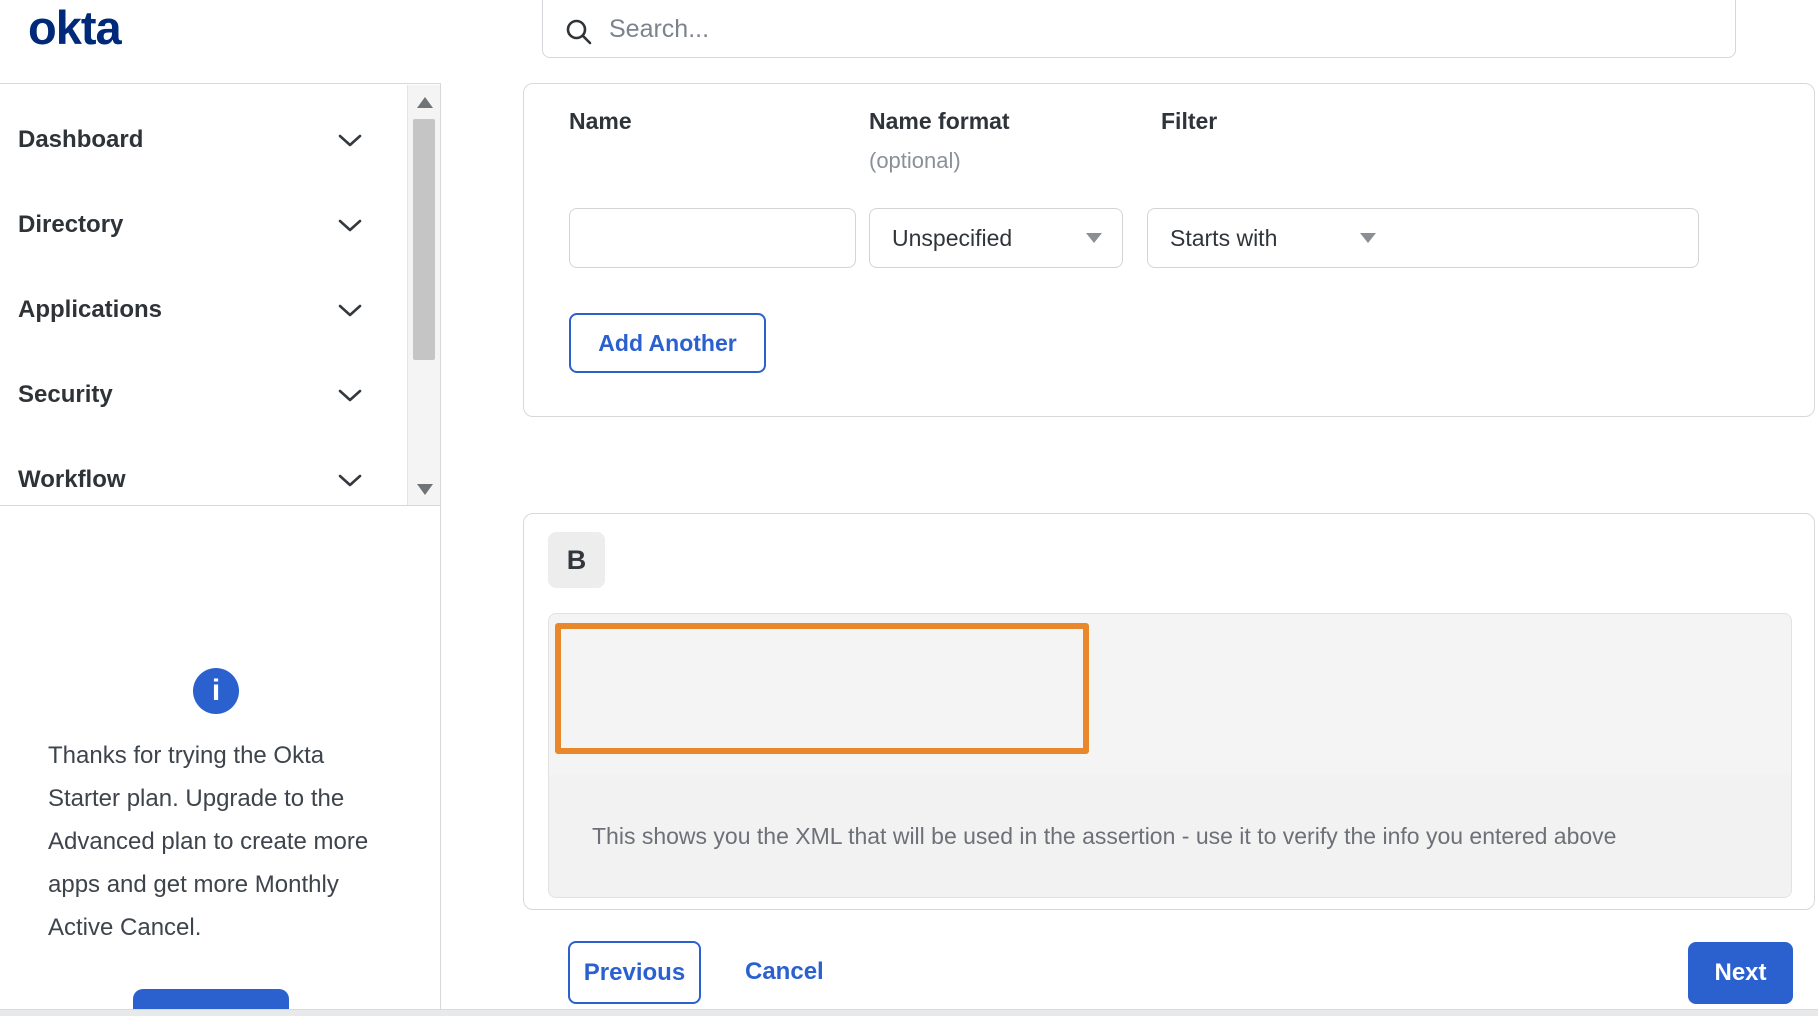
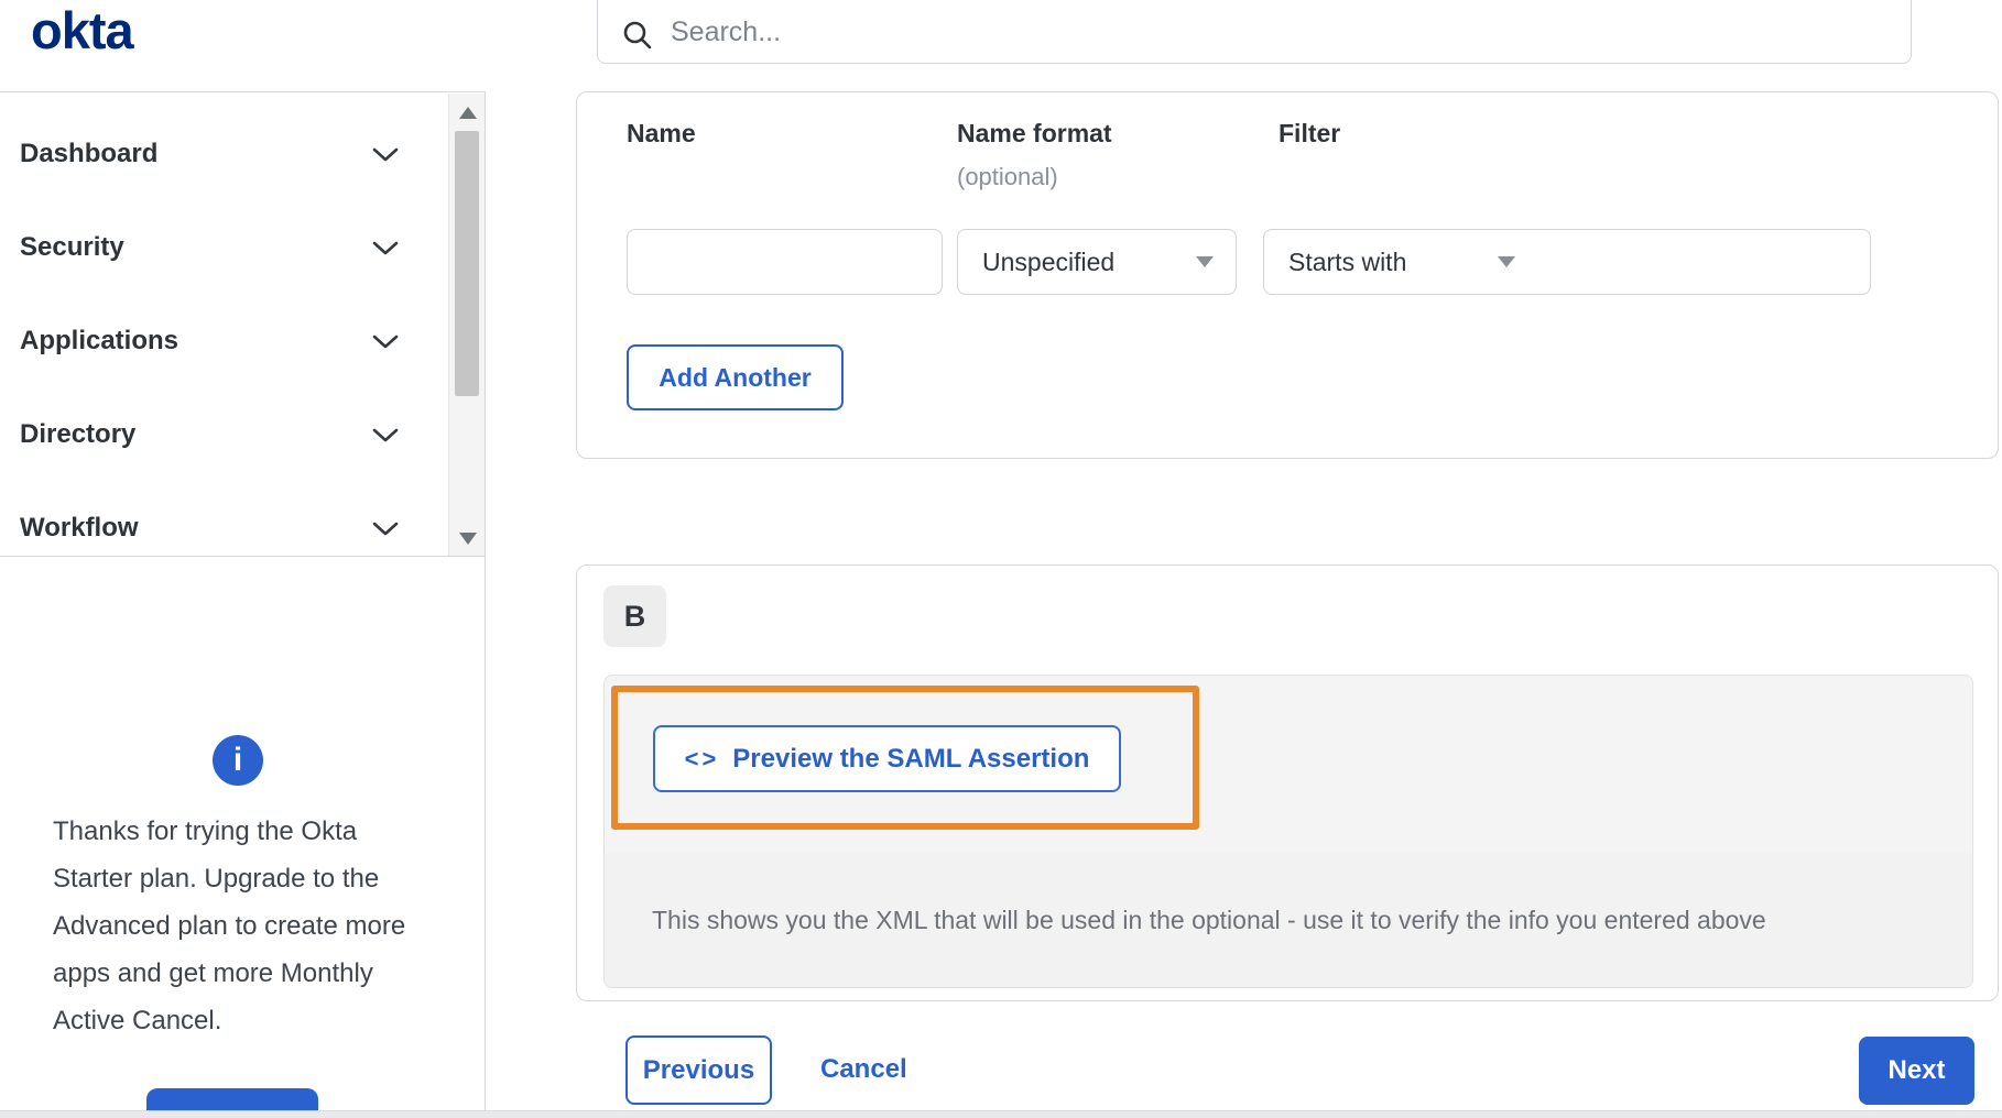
  okta
  Search...
  Dashboard
- Directory
+ Security
  Applications
- Security
+ Directory
  Workflow
  i
  Thanks for trying the Okta Starter plan. Upgrade to the Advanced plan to create more apps and get more Monthly Active Cancel.
  Name
  Name format
  (optional)
  Filter
  Unspecified
  Starts with
  Add Another
  B
+ <>
+ Preview the SAML Assertion
- This shows you the XML that will be used in the assertion - use it to verify the info you entered above
+ This shows you the XML that will be used in the optional - use it to verify the info you entered above
  Previous
  Cancel
  Next
